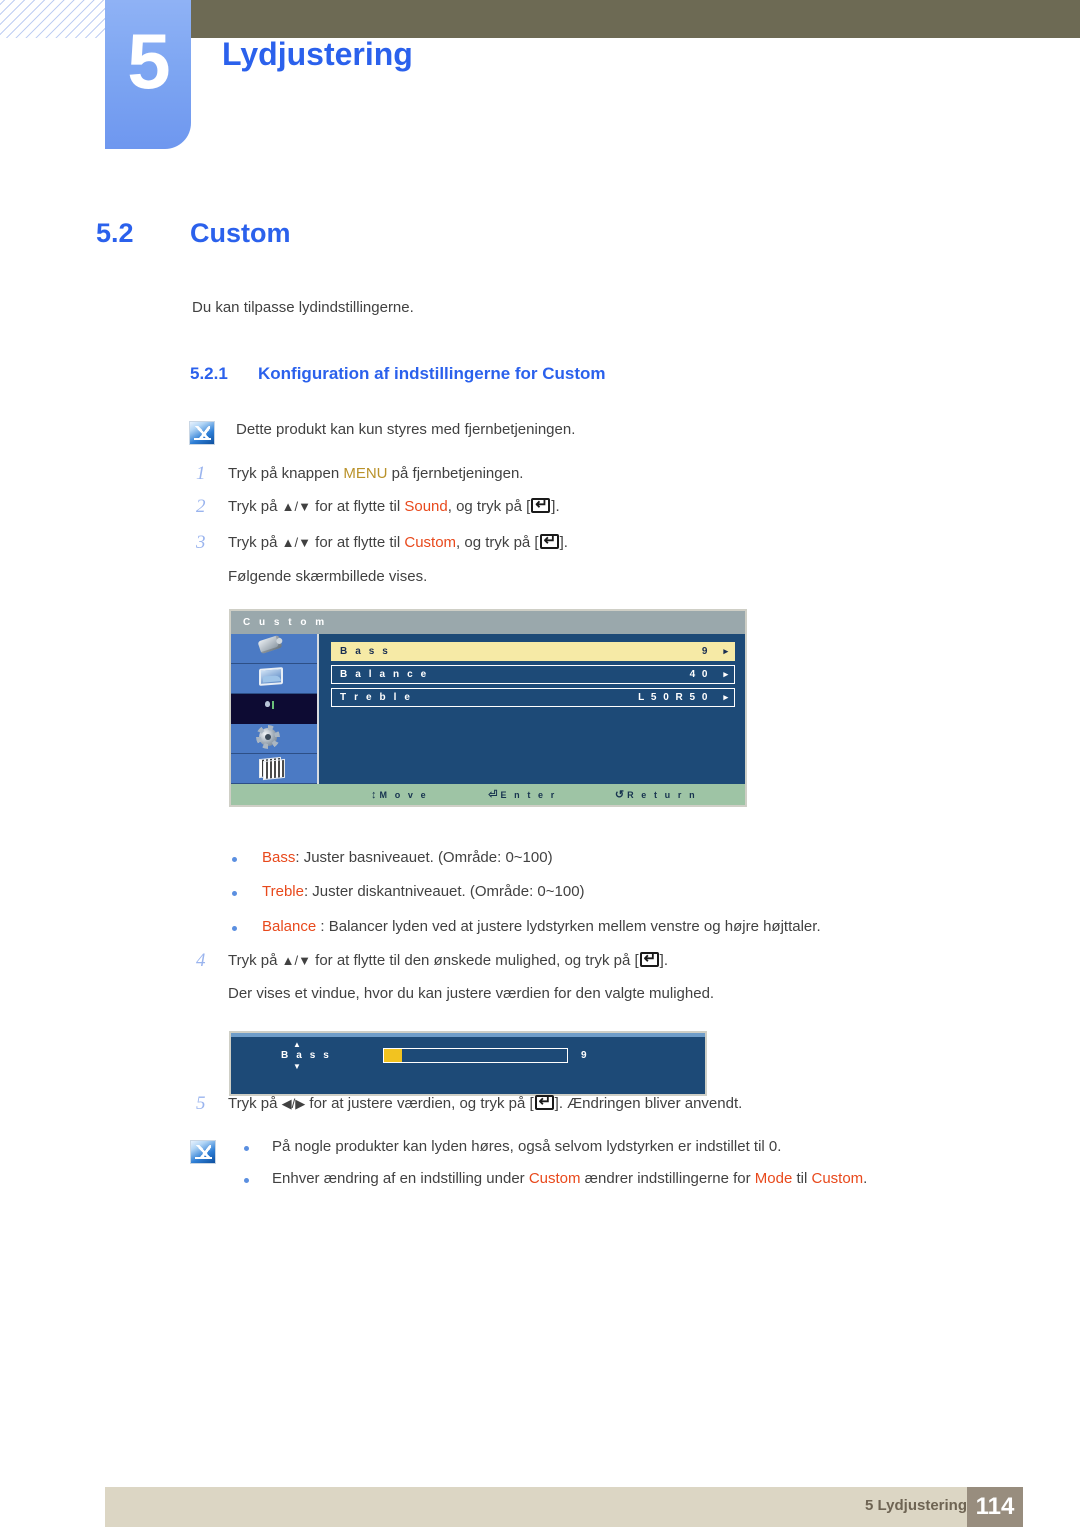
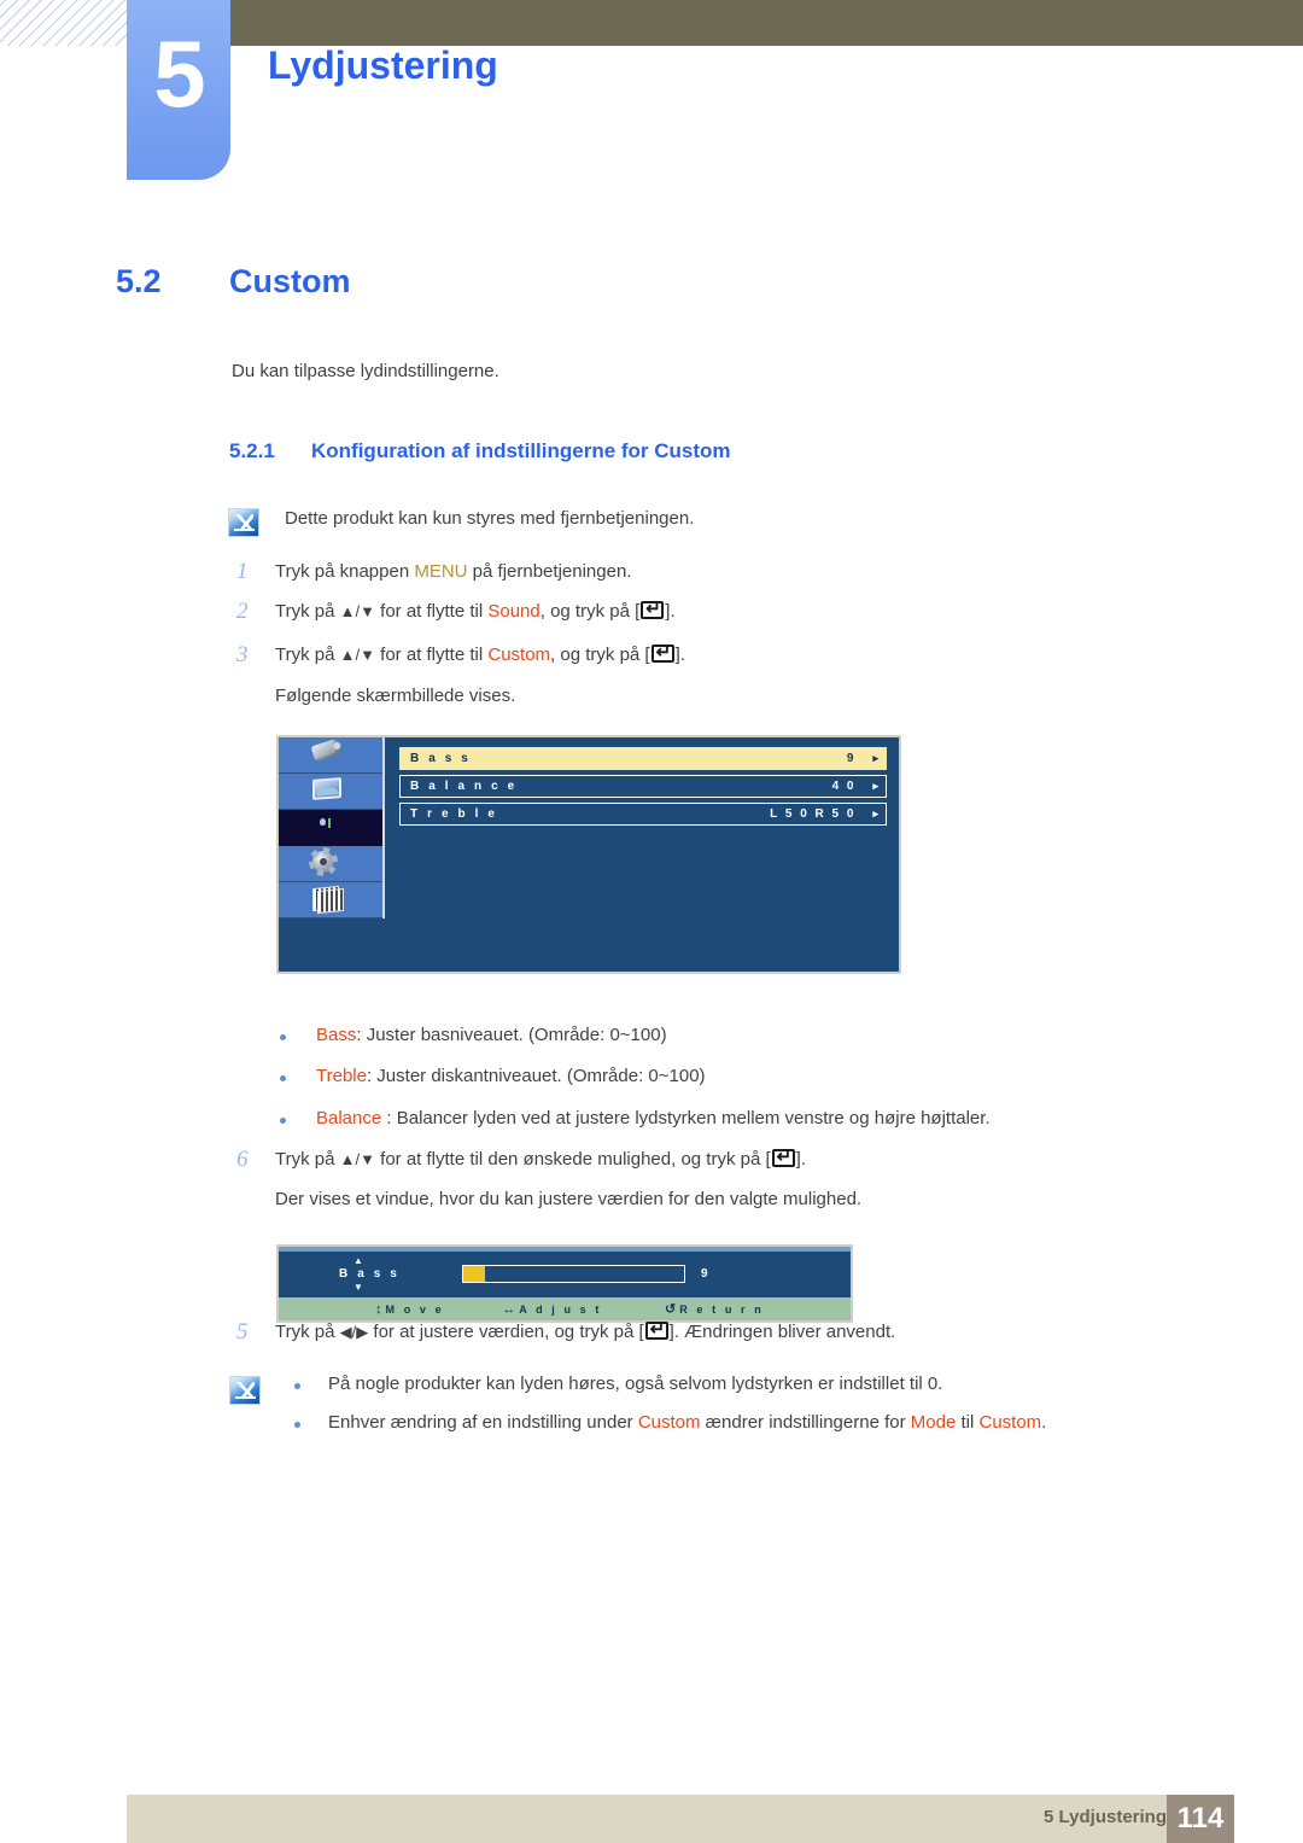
  5
  Lydjustering
  5.2
  Custom
  Du kan tilpasse lydindstillingerne.
  5.2.1
  Konfiguration af indstillingerne for Custom
  Dette produkt kan kun styres med fjernbetjeningen.
  1
  Tryk på knappen MENU på fjernbetjeningen.
  2
  Tryk på ▲/▼ for at flytte til Sound, og tryk på [ ].
  3
  Tryk på ▲/▼ for at flytte til Custom, og tryk på [ ].
  Følgende skærmbillede vises.
- C u s t o m
  B a s s
  9
  ▸
  B a l a n c e
  4 0
  ▸
  T r e b l e
  L 5 0 R 5 0
  ▸
- ↕
- M o v e
- ⏎
- E n t e r
- ↺
- R e t u r n
  Bass: Juster basniveauet. (Område: 0~100)
  Treble: Juster diskantniveauet. (Område: 0~100)
  Balance : Balancer lyden ved at justere lydstyrken mellem venstre og højre højttaler.
- 4
+ 6
  Tryk på ▲/▼ for at flytte til den ønskede mulighed, og tryk på [ ].
  Der vises et vindue, hvor du kan justere værdien for den valgte mulighed.
  ▲
  B a s s
  ▼
  9
+ ↕ M o v e
+ ↔ A d j u s t
+ ↺ R e t u r n
  5
  Tryk på ◀/▶ for at justere værdien, og tryk på [ ]. Ændringen bliver anvendt.
  På nogle produkter kan lyden høres, også selvom lydstyrken er indstillet til 0.
  Enhver ændring af en indstilling under Custom ændrer indstillingerne for Mode til Custom.
  5 Lydjustering
  114
